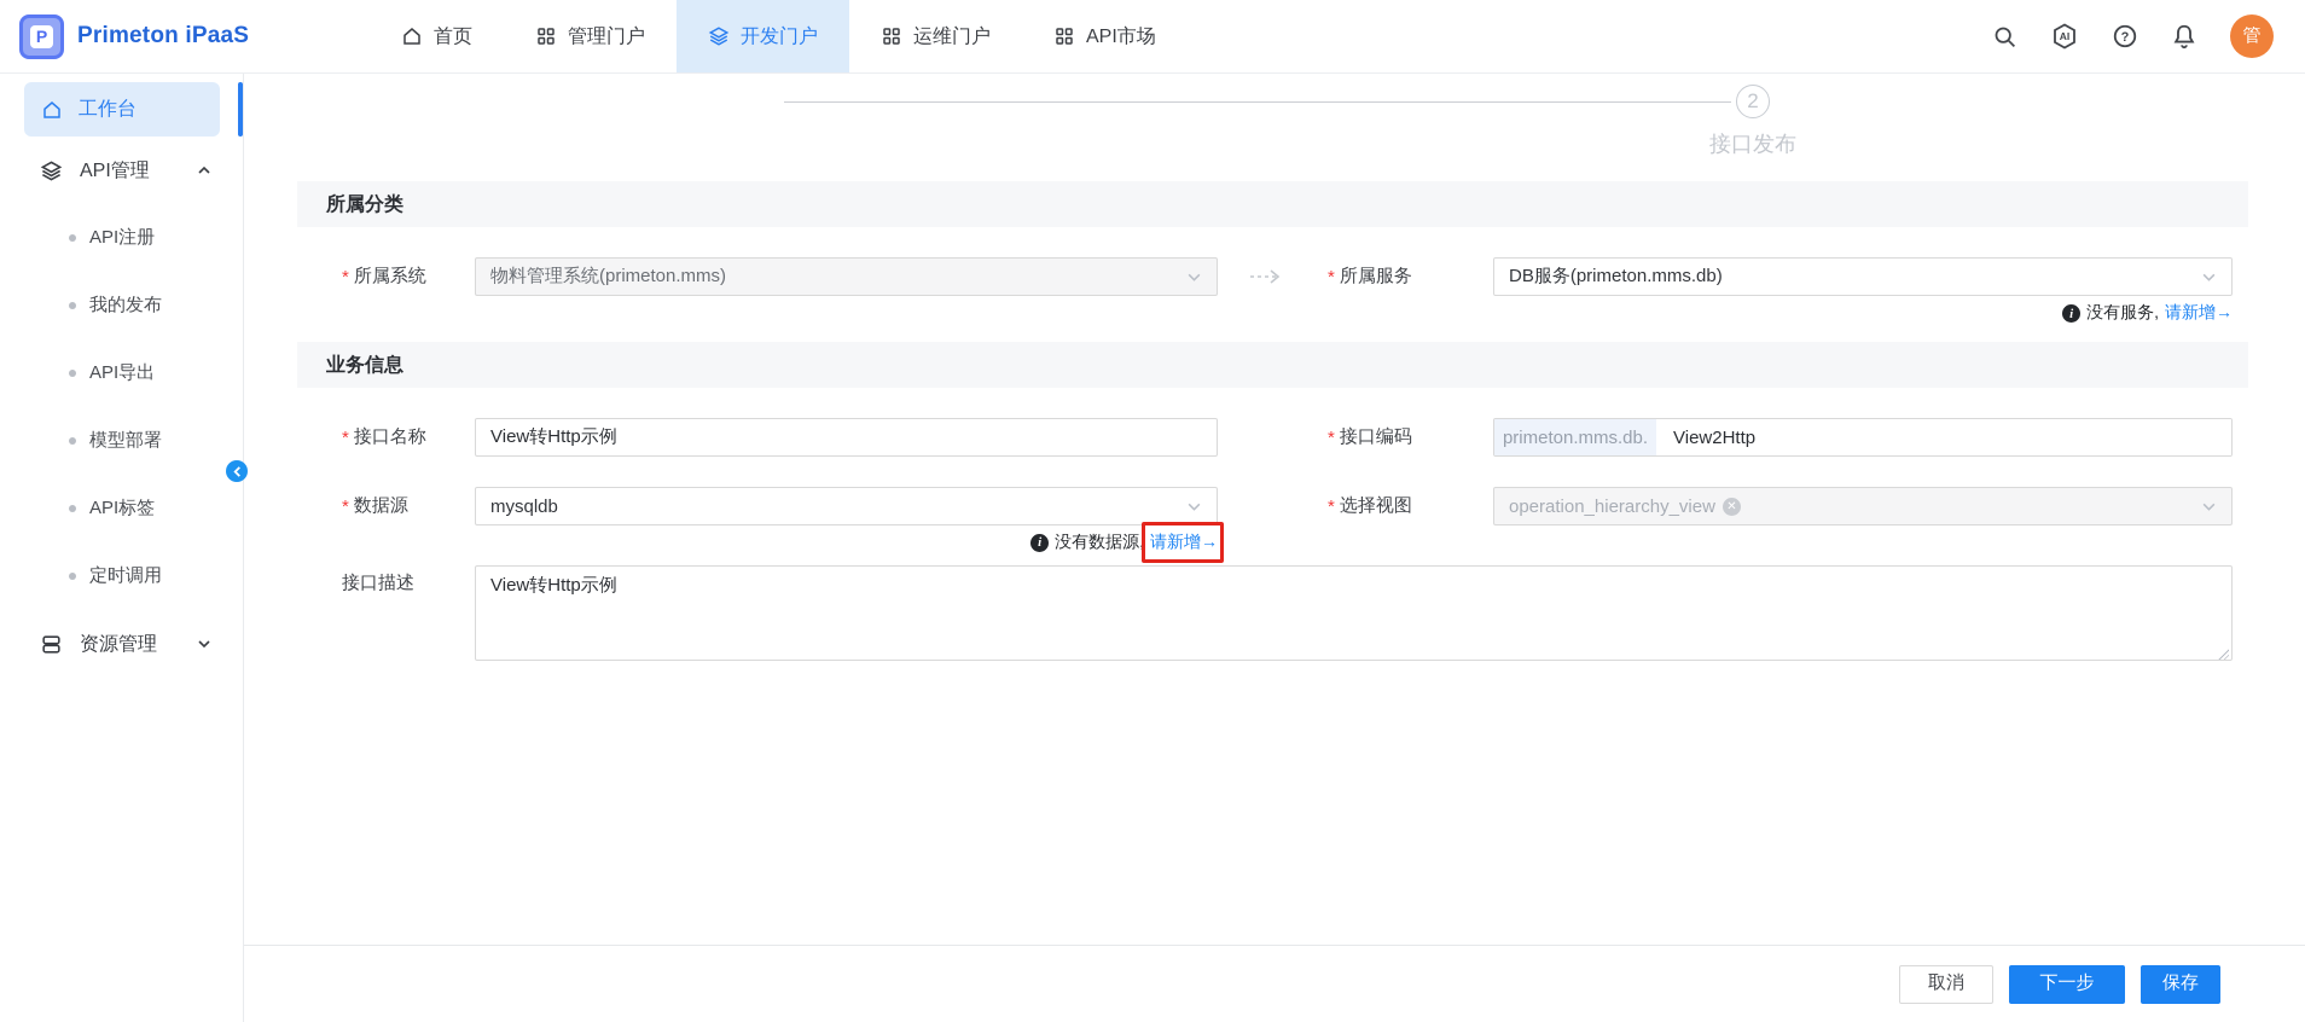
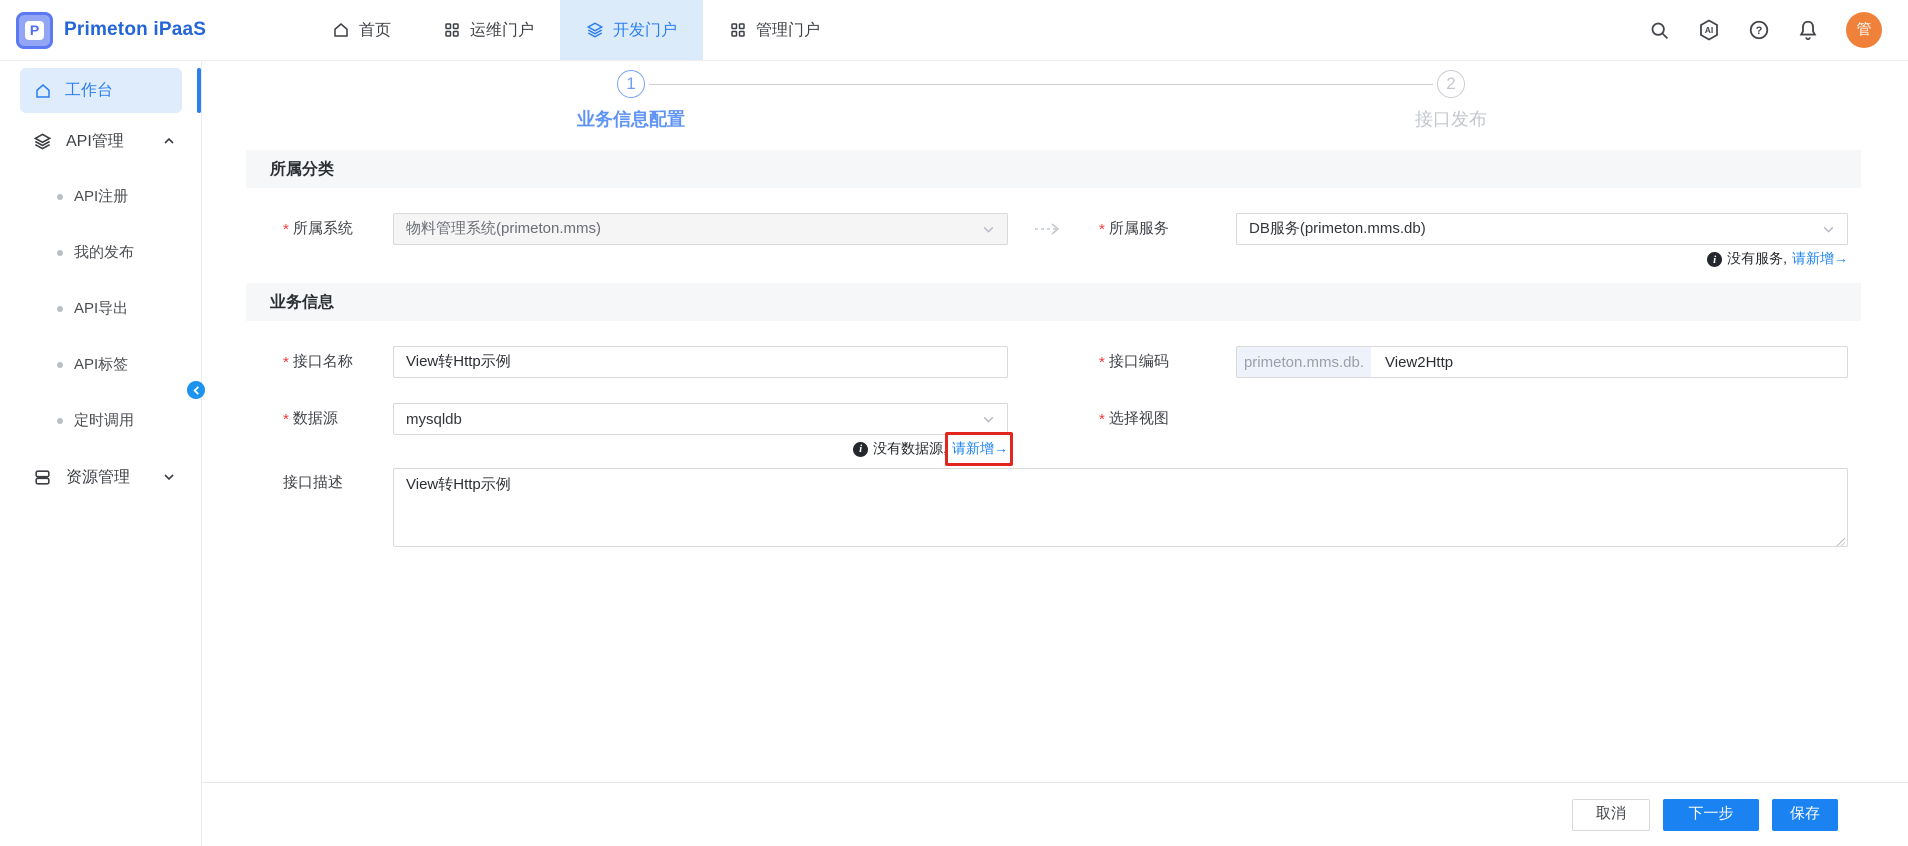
  P
  Primeton iPaaS
  首页
- 管理门户
+ 运维门户
  开发门户
- 运维门户
+ 管理门户
- API市场
  AI
  ?
  管
  工作台
  API管理
  API注册
  我的发布
  API导出
- 模型部署
  API标签
  定时调用
  资源管理
+ 1
+ 业务信息配置
  2
  接口发布
  所属分类
  所属系统
  物料管理系统(primeton.mms)
  所属服务
  DB服务(primeton.mms.db)
  i
  没有服务,
  请新增→
  业务信息
  接口名称
  View转Http示例
  接口编码
  primeton.mms.db.
  View2Http
  数据源
  mysqldb
  选择视图
- operation_hierarchy_view
- ✕
  i
  没有数据源,
  请新增→
  接口描述
  View转Http示例
  取消
  下一步
  保存
